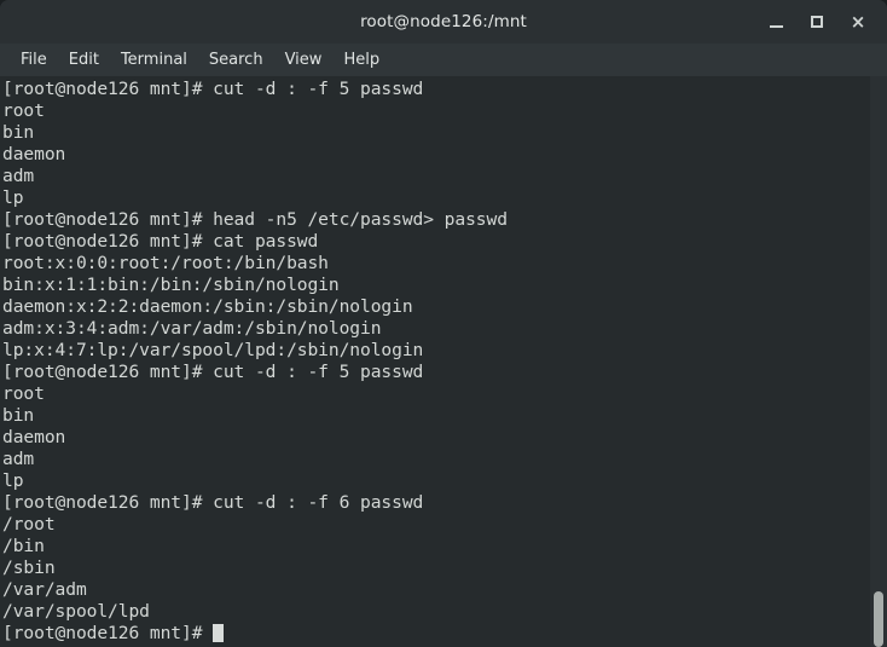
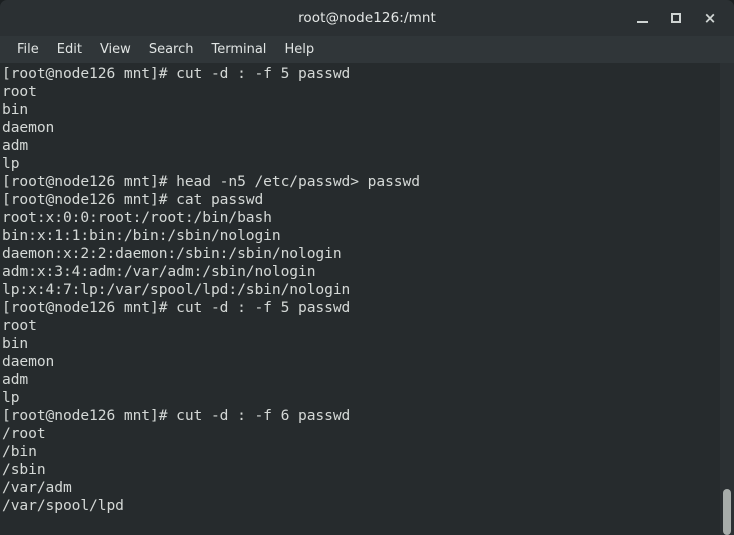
  root@node126:/mnt
  ×
  File
  Edit
- Terminal
+ View
  Search
- View
+ Terminal
  Help
  [root@node126 mnt]# cut -d : -f 5 passwd
  root
  bin
  daemon
  adm
  lp
  [root@node126 mnt]# head -n5 /etc/passwd> passwd
  [root@node126 mnt]# cat passwd
  root:x:0:0:root:/root:/bin/bash
  bin:x:1:1:bin:/bin:/sbin/nologin
  daemon:x:2:2:daemon:/sbin:/sbin/nologin
  adm:x:3:4:adm:/var/adm:/sbin/nologin
  lp:x:4:7:lp:/var/spool/lpd:/sbin/nologin
  [root@node126 mnt]# cut -d : -f 5 passwd
  root
  bin
  daemon
  adm
  lp
  [root@node126 mnt]# cut -d : -f 6 passwd
  /root
  /bin
  /sbin
  /var/adm
  /var/spool/lpd
- [root@node126 mnt]#
